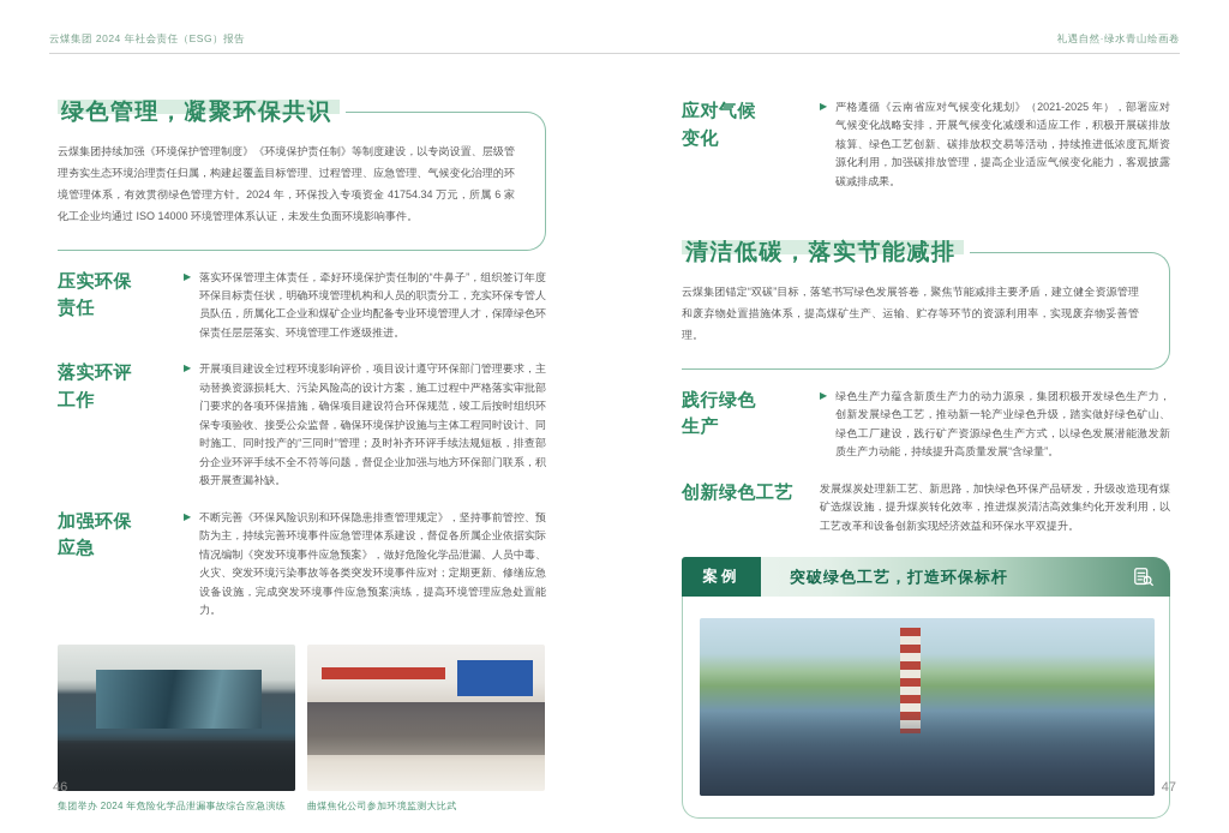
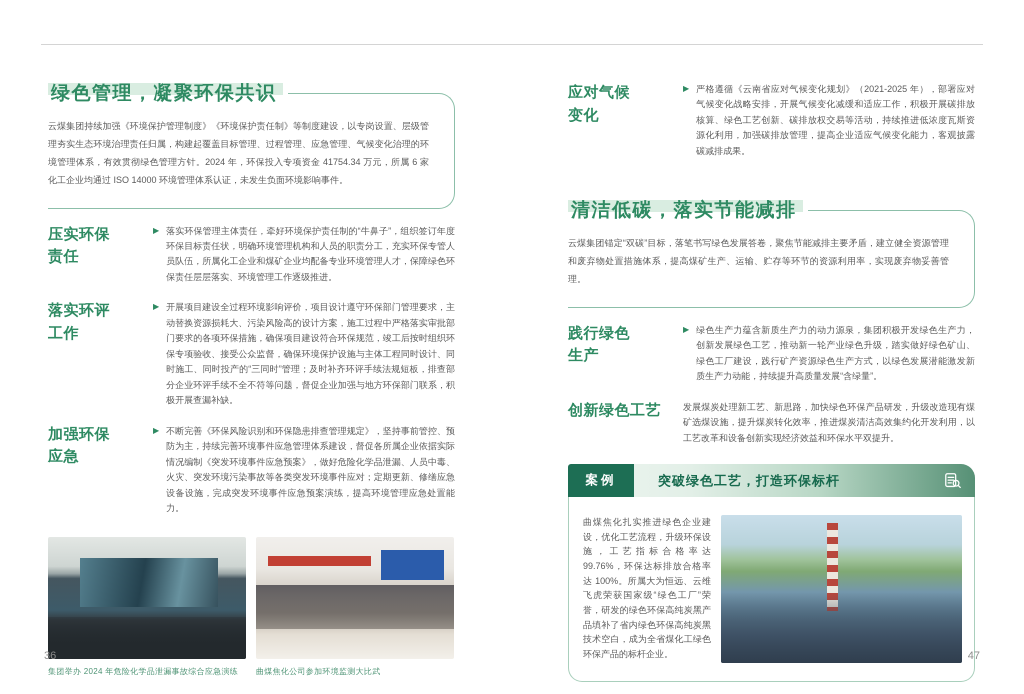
- 云煤集团 2024 年社会责任（ESG）报告
- 礼遇自然·绿水青山绘画卷
  绿色管理，凝聚环保共识
  云煤集团持续加强《环境保护管理制度》《环境保护责任制》等制度建设，以专岗设置、层级管理夯实生态环境治理责任归属，构建起覆盖目标管理、过程管理、应急管理、气候变化治理的环境管理体系，有效贯彻绿色管理方针。2024 年，环保投入专项资金 41754.34 万元，所属 6 家化工企业均通过 ISO 14000 环境管理体系认证，未发生负面环境影响事件。
  压实环保责任
  ▶
  落实环保管理主体责任，牵好环境保护责任制的“牛鼻子”，组织签订年度环保目标责任状，明确环境管理机构和人员的职责分工，充实环保专管人员队伍，所属化工企业和煤矿企业均配备专业环境管理人才，保障绿色环保责任层层落实、环境管理工作逐级推进。
  落实环评工作
  ▶
  开展项目建设全过程环境影响评价，项目设计遵守环保部门管理要求，主动替换资源损耗大、污染风险高的设计方案，施工过程中严格落实审批部门要求的各项环保措施，确保项目建设符合环保规范，竣工后按时组织环保专项验收、接受公众监督，确保环境保护设施与主体工程同时设计、同时施工、同时投产的“三同时”管理；及时补齐环评手续法规短板，排查部分企业环评手续不全不符等问题，督促企业加强与地方环保部门联系，积极开展查漏补缺。
  加强环保应急
  ▶
  不断完善《环保风险识别和环保隐患排查管理规定》，坚持事前管控、预防为主，持续完善环境事件应急管理体系建设，督促各所属企业依据实际情况编制《突发环境事件应急预案》，做好危险化学品泄漏、人员中毒、火灾、突发环境污染事故等各类突发环境事件应对；定期更新、修缮应急设备设施，完成突发环境事件应急预案演练，提高环境管理应急处置能力。
  集团举办 2024 年危险化学品泄漏事故综合应急演练
  曲煤焦化公司参加环境监测大比武
  应对气候变化
  ▶
  严格遵循《云南省应对气候变化规划》（2021-2025 年），部署应对气候变化战略安排，开展气候变化减缓和适应工作，积极开展碳排放核算、绿色工艺创新、碳排放权交易等活动，持续推进低浓度瓦斯资源化利用，加强碳排放管理，提高企业适应气候变化能力，客观披露碳减排成果。
  清洁低碳，落实节能减排
  云煤集团锚定“双碳”目标，落笔书写绿色发展答卷，聚焦节能减排主要矛盾，建立健全资源管理和废弃物处置措施体系，提高煤矿生产、运输、贮存等环节的资源利用率，实现废弃物妥善管理。
  践行绿色生产
  ▶
  绿色生产力蕴含新质生产力的动力源泉，集团积极开发绿色生产力，创新发展绿色工艺，推动新一轮产业绿色升级，踏实做好绿色矿山、绿色工厂建设，践行矿产资源绿色生产方式，以绿色发展潜能激发新质生产力动能，持续提升高质量发展“含绿量”。
  创新绿色工艺
  发展煤炭处理新工艺、新思路，加快绿色环保产品研发，升级改造现有煤矿选煤设施，提升煤炭转化效率，推进煤炭清洁高效集约化开发利用，以工艺改革和设备创新实现经济效益和环保水平双提升。
  案例
  突破绿色工艺，打造环保标杆
+ 曲煤焦化扎实推进绿色企业建设，优化工艺流程，升级环保设施，工艺指标合格率达 99.76%，环保达标排放合格率达 100%。所属大为恒远、云维飞虎荣获国家级“绿色工厂”荣誉，研发的绿色环保高纯炭黑产品填补了省内绿色环保高纯炭黑技术空白，成为全省煤化工绿色环保产品的标杆企业。
- 46
+ 36
  47
